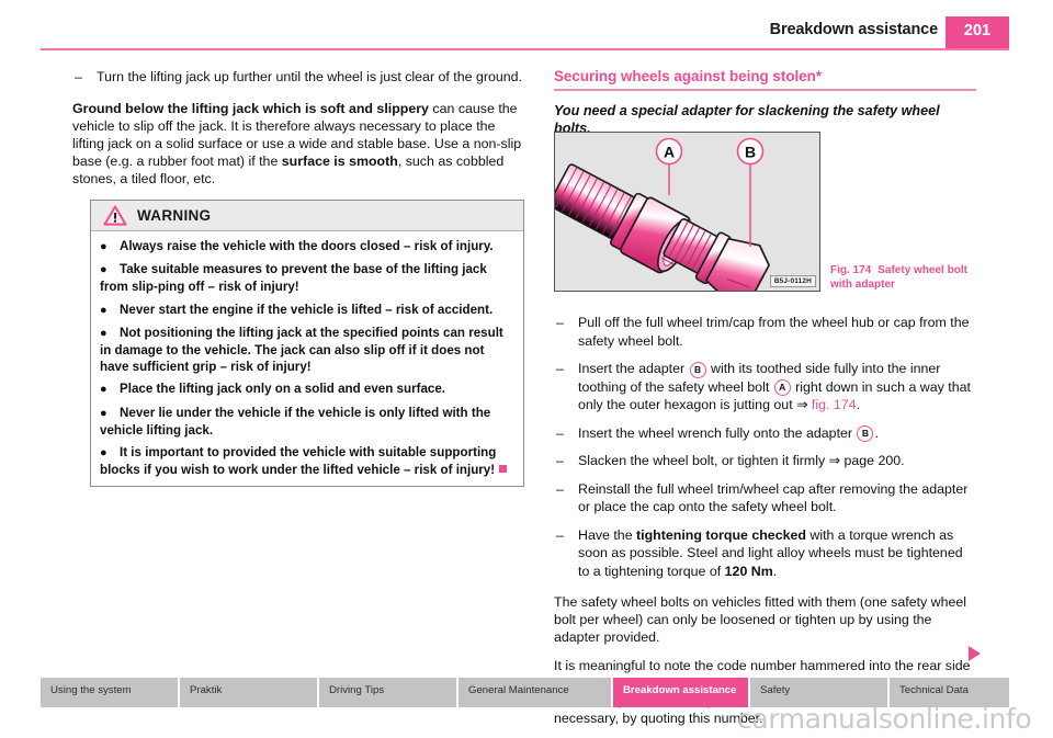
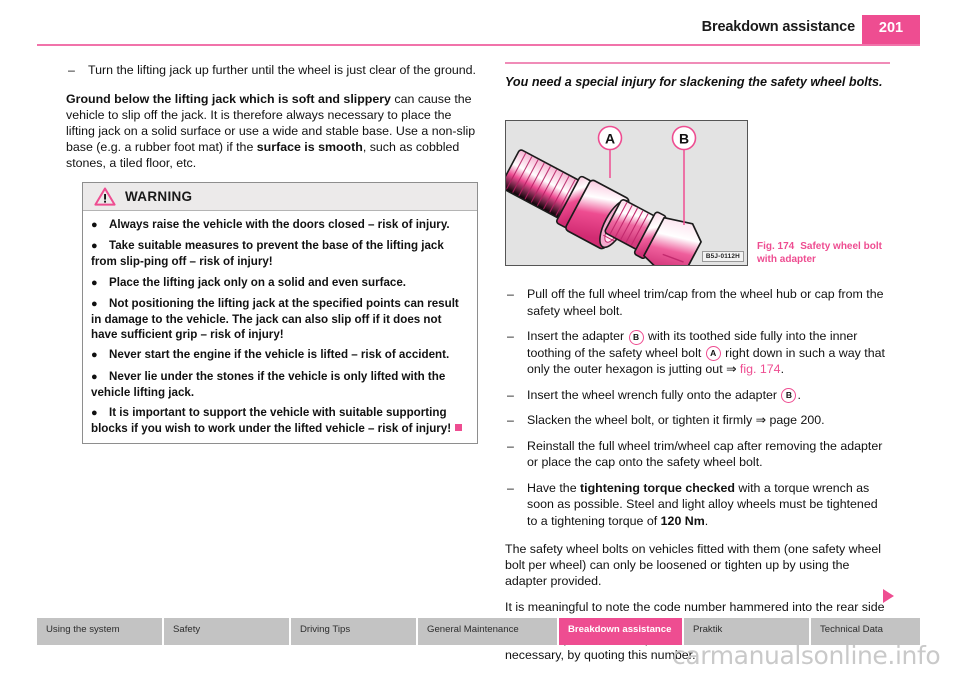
  Breakdown assistance
  201
  –
  Turn the lifting jack up further until the wheel is just clear of the ground.
  Ground below the lifting jack which is soft and slippery can cause the vehicle to slip off the jack. It is therefore always necessary to place the lifting jack on a solid surface or use a wide and stable base. Use a non-slip base (e.g. a rubber foot mat) if the surface is smooth, such as cobbled stones, a tiled floor, etc.
  WARNING
  ● Always raise the vehicle with the doors closed – risk of injury.
  ● Take suitable measures to prevent the base of the lifting jack from slip-ping off – risk of injury!
- ● Never start the engine if the vehicle is lifted – risk of accident.
+ ● Place the lifting jack only on a solid and even surface.
  ● Not positioning the lifting jack at the specified points can result in damage to the vehicle. The jack can also slip off if it does not have sufficient grip – risk of injury!
- ● Place the lifting jack only on a solid and even surface.
+ ● Never start the engine if the vehicle is lifted – risk of accident.
- ● Never lie under the vehicle if the vehicle is only lifted with the vehicle lifting jack.
+ ● Never lie under the stones if the vehicle is only lifted with the vehicle lifting jack.
- ● It is important to provided the vehicle with suitable supporting blocks if you wish to work under the lifted vehicle – risk of injury!
+ ● It is important to support the vehicle with suitable supporting blocks if you wish to work under the lifted vehicle – risk of injury!
- Securing wheels against being stolen*
- You need a special adapter for slackening the safety wheel bolts.
+ You need a special injury for slackening the safety wheel bolts.
  A
  B
  Fig. 174 Safety wheel bolt with adapter
  –
  Pull off the full wheel trim/cap from the wheel hub or cap from the safety wheel bolt.
  –
  Insert the adapter B with its toothed side fully into the inner toothing of the safety wheel bolt A right down in such a way that only the outer hexagon is jutting out ⇒ fig. 174.
  –
  Insert the wheel wrench fully onto the adapter B .
  –
  Slacken the wheel bolt, or tighten it firmly ⇒ page 200.
  –
  Reinstall the full wheel trim/wheel cap after removing the adapter or place the cap onto the safety wheel bolt.
  –
  Have the tightening torque checked with a torque wrench as soon as possible. Steel and light alloy wheels must be tightened to a tightening torque of 120 Nm.
  The safety wheel bolts on vehicles fitted with them (one safety wheel bolt per wheel) can only be loosened or tighten up by using the adapter provided.
  Using the system
- Praktik
+ Safety
  Driving Tips
  General Maintenance
  Breakdown assistance
- Safety
+ Praktik
  Technical Data
  carmanualsonline.info
